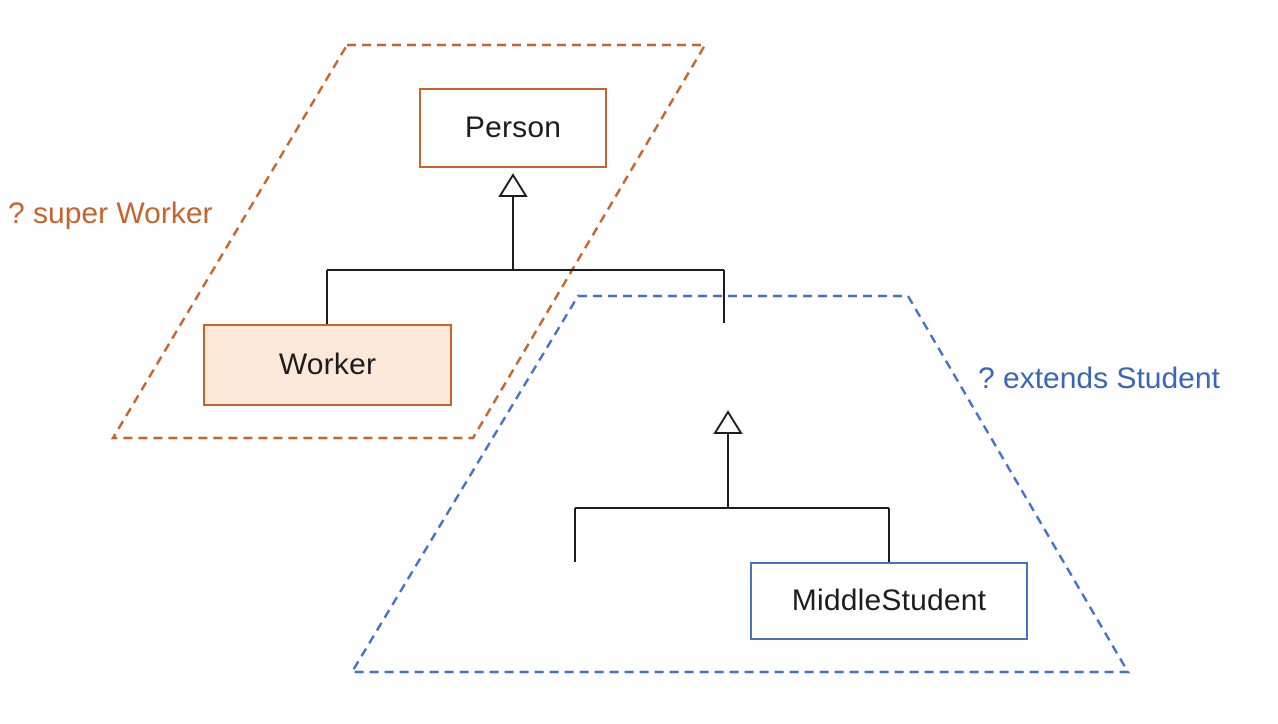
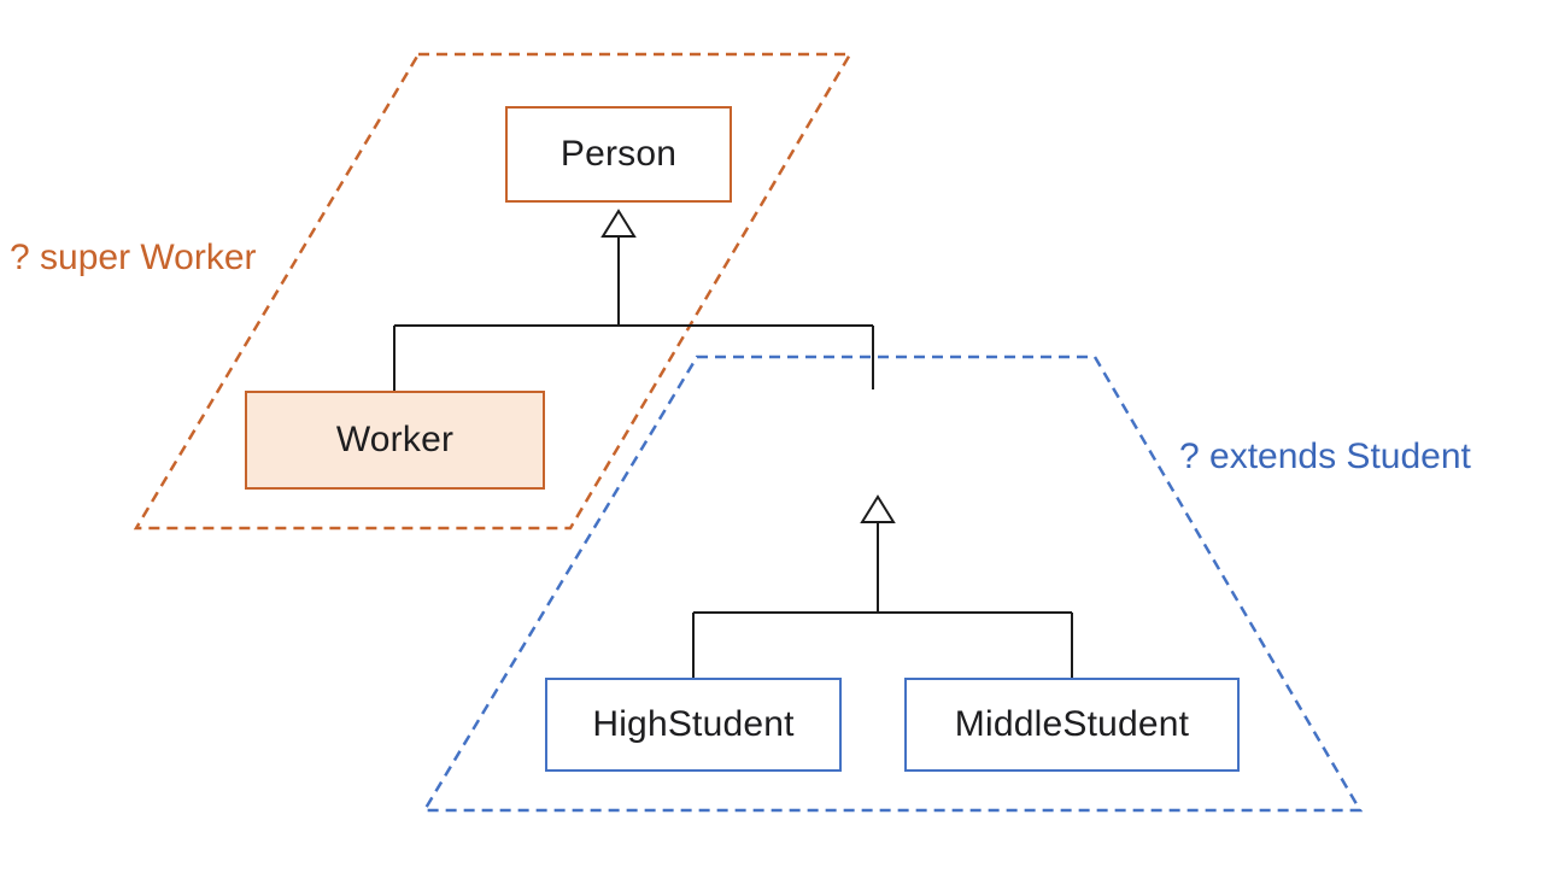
  Person
  Worker
+ HighStudent
  MiddleStudent
  ? super Worker
  ? extends Student
